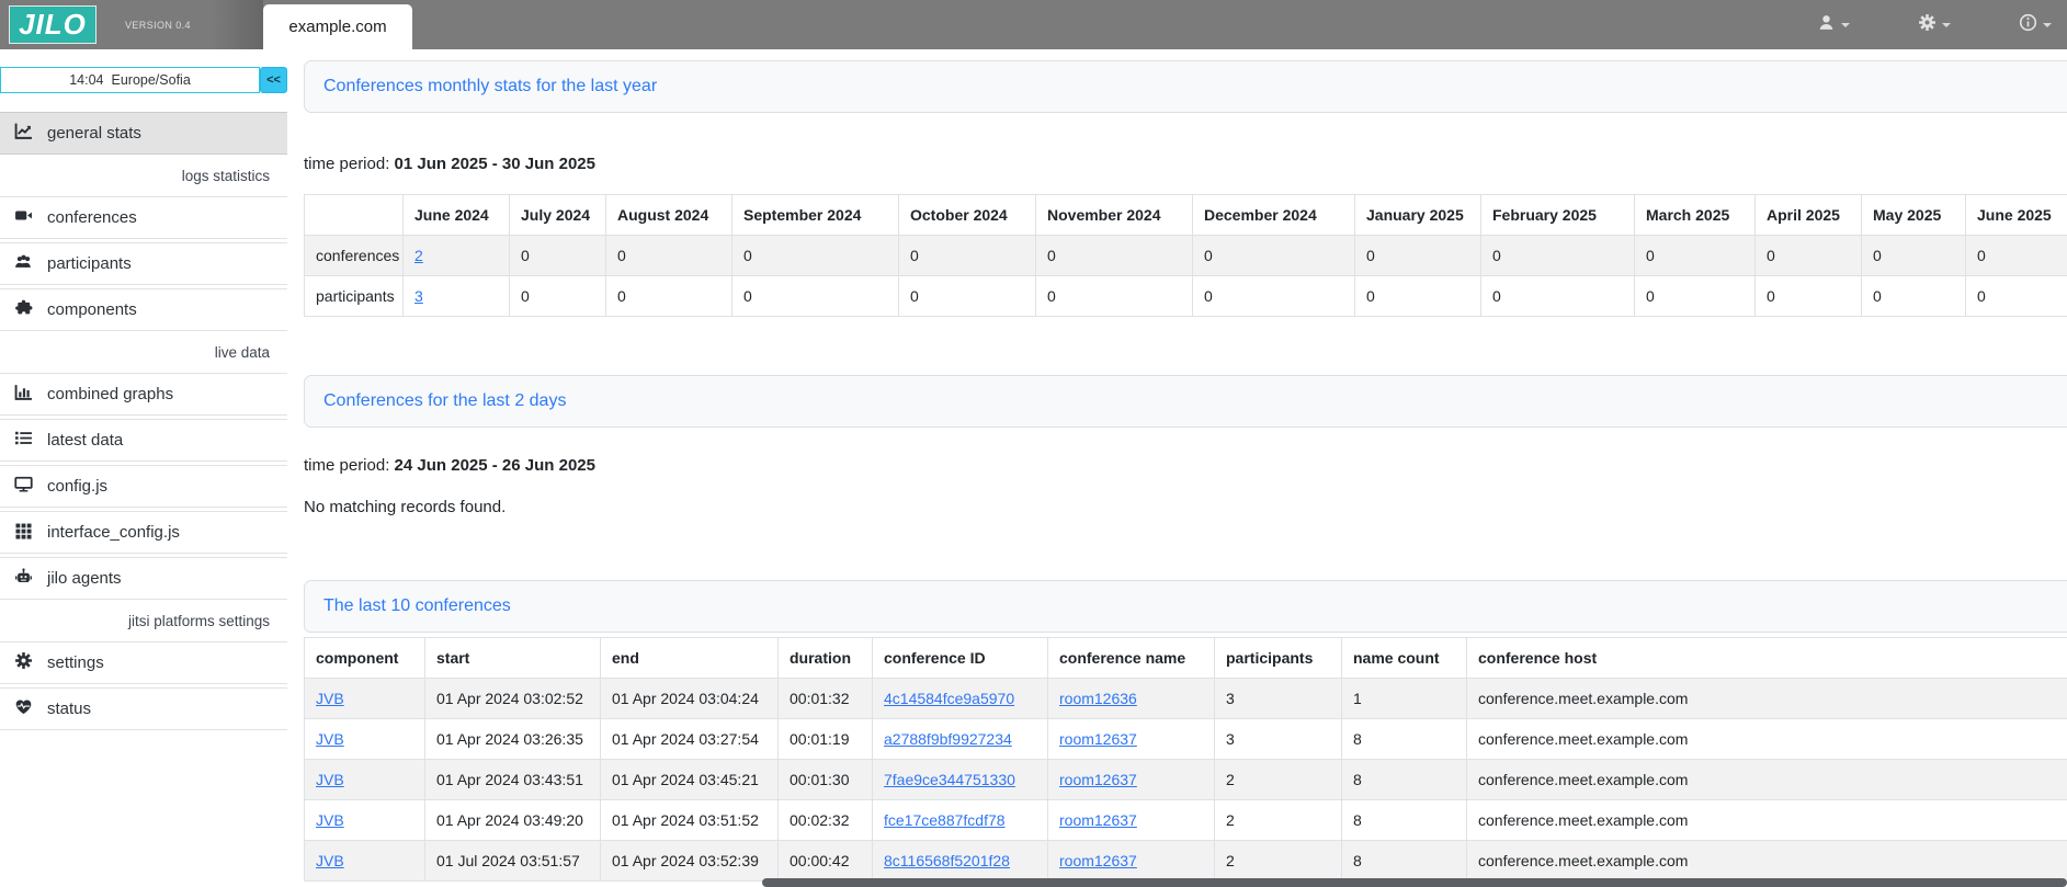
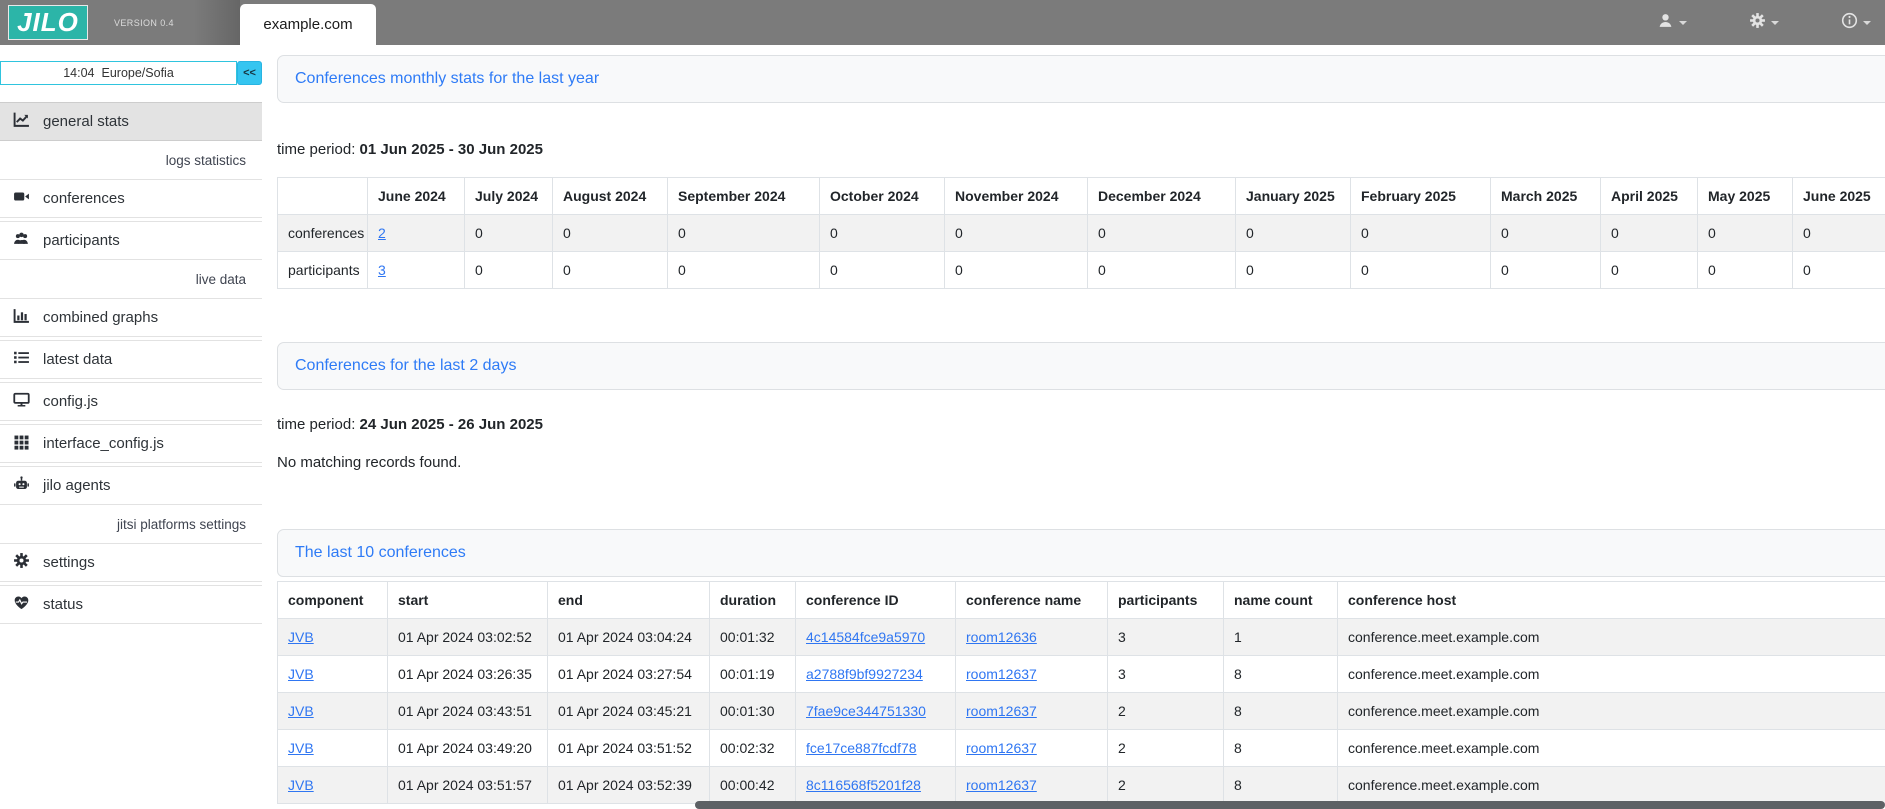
  JILO
  VERSION 0.4
  example.com
  14:04
  Europe/Sofia
  <<
  general stats
  logs statistics
  conferences
  participants
- components
  live data
  combined graphs
  latest data
  config.js
  interface_config.js
  jilo agents
  jitsi platforms settings
  settings
  status
  Conferences monthly stats for the last year
  time period: 01 Jun 2025 - 30 Jun 2025
  	June 2024	July 2024	August 2024	September 2024	October 2024	November 2024	December 2024	January 2025	February 2025	March 2025	April 2025	May 2025	June 2025
  conferences	2	0	0	0	0	0	0	0	0	0	0	0	0
  participants	3	0	0	0	0	0	0	0	0	0	0	0	0
  Conferences for the last 2 days
  time period: 24 Jun 2025 - 26 Jun 2025
  No matching records found.
  The last 10 conferences
  component	start	end	duration	conference ID	conference name	participants	name count	conference host
  JVB	01 Apr 2024 03:02:52	01 Apr 2024 03:04:24	00:01:32	4c14584fce9a5970	room12636	3	1	conference.meet.example.com
  JVB	01 Apr 2024 03:26:35	01 Apr 2024 03:27:54	00:01:19	a2788f9bf9927234	room12637	3	8	conference.meet.example.com
  JVB	01 Apr 2024 03:43:51	01 Apr 2024 03:45:21	00:01:30	7fae9ce344751330	room12637	2	8	conference.meet.example.com
  JVB	01 Apr 2024 03:49:20	01 Apr 2024 03:51:52	00:02:32	fce17ce887fcdf78	room12637	2	8	conference.meet.example.com
- JVB	01 Jul 2024 03:51:57	01 Apr 2024 03:52:39	00:00:42	8c116568f5201f28	room12637	2	8	conference.meet.example.com
+ JVB	01 Apr 2024 03:51:57	01 Apr 2024 03:52:39	00:00:42	8c116568f5201f28	room12637	2	8	conference.meet.example.com
